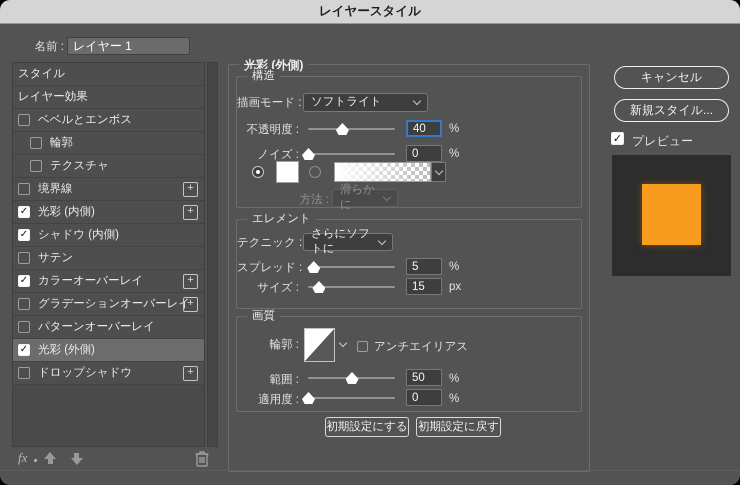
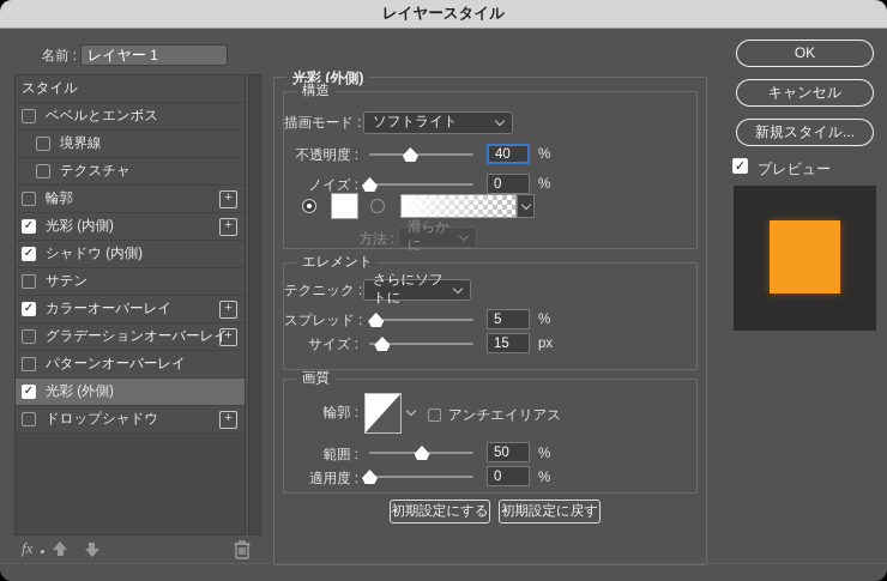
  レイヤースタイル
  名前 :
  レイヤー 1
  スタイル
- レイヤー効果
  ベベルとエンボス
- 輪郭
+ 境界線
  テクスチャ
- 境界線
+ 輪郭
  +
  ✓
  光彩 (内側)
  +
  ✓
  シャドウ (内側)
  サテン
  ✓
  カラーオーバーレイ
  +
  グラデーションオーバーレイ
  +
  パターンオーバーレイ
  ✓
  光彩 (外側)
  ドロップシャドウ
  +
  fx
  光彩 (外側)
  構造
  描画モード :
  ソフトライト
  不透明度 :
  40
  %
  ノイズ :
  0
  %
  方法 :
  滑らかに
  エレメント
  テクニック :
  さらにソフトに
  スプレッド :
  5
  %
  サイズ :
  15
  px
  画質
  輪郭 :
  アンチエイリアス
  範囲 :
  50
  %
  適用度 :
  0
  %
  初期設定にする
  初期設定に戻す
+ OK
  キャンセル
  新規スタイル...
  ✓
  プレビュー
